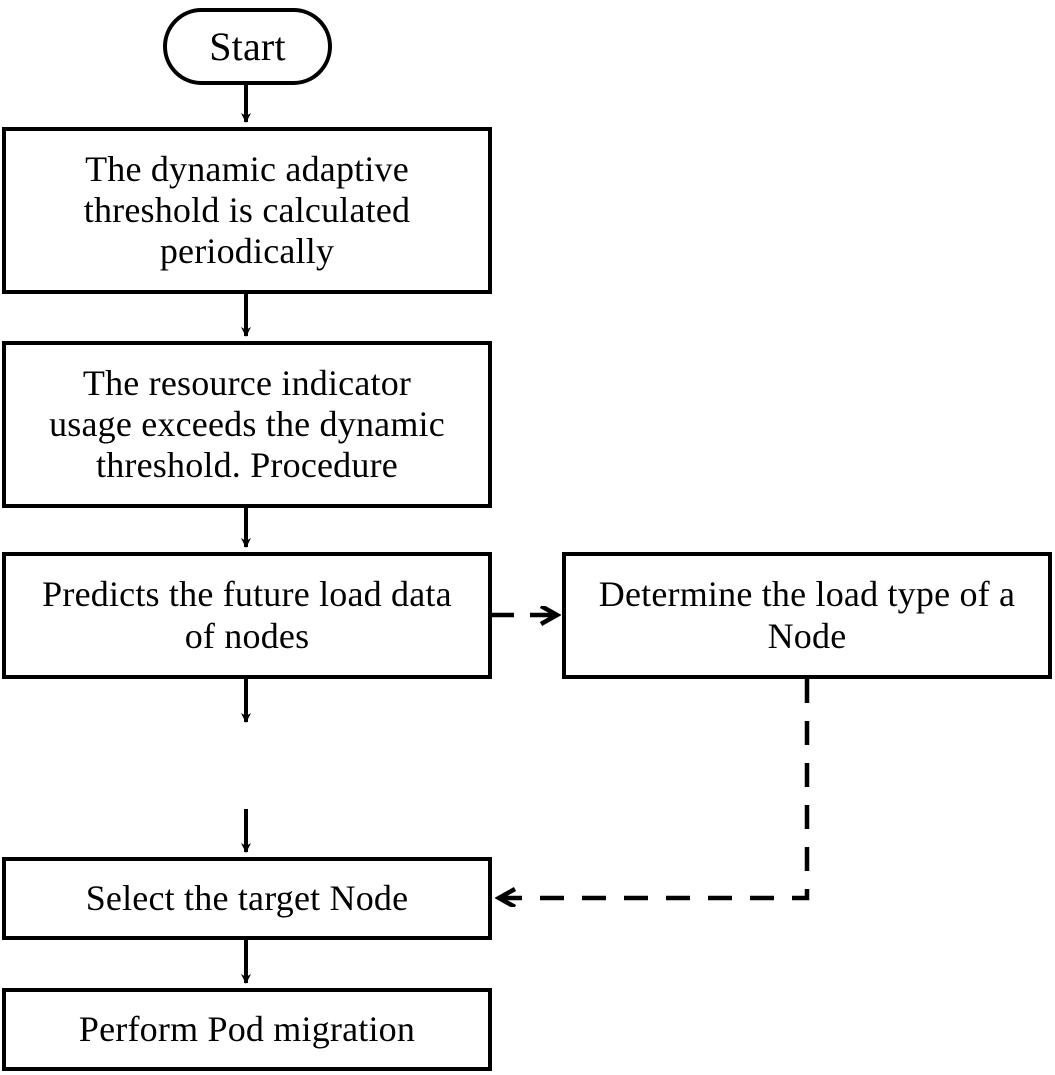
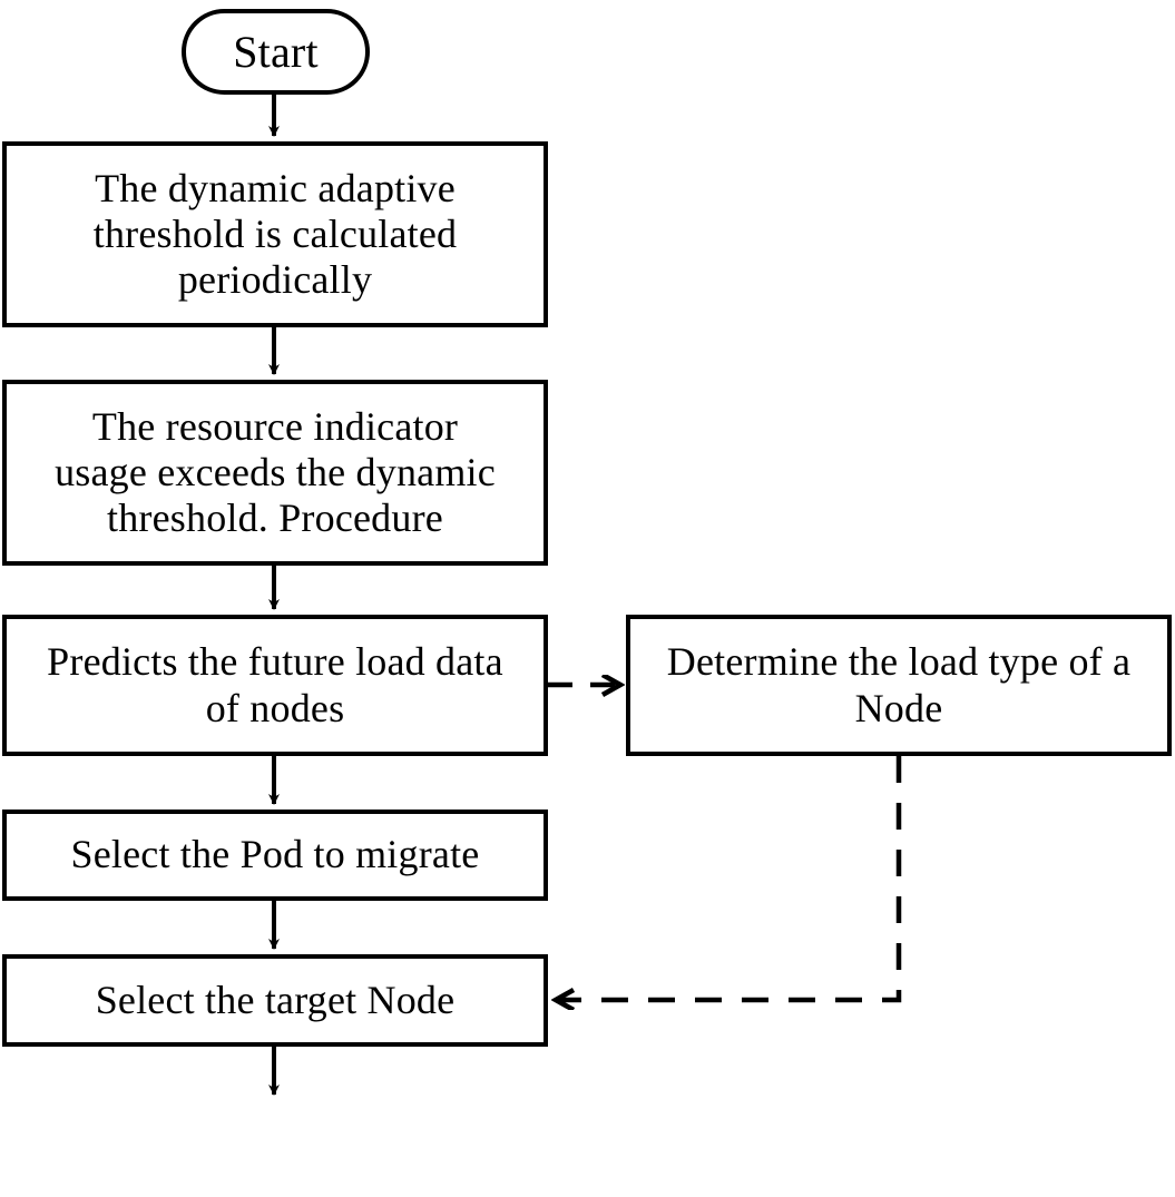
  Start
  The dynamic adaptive
  threshold is calculated
  periodically
  The resource indicator
  usage exceeds the dynamic
  threshold. Procedure
  Predicts the future load data
  of nodes
  Determine the load type of a
  Node
+ Select the Pod to migrate
  Select the target Node
- Perform Pod migration
